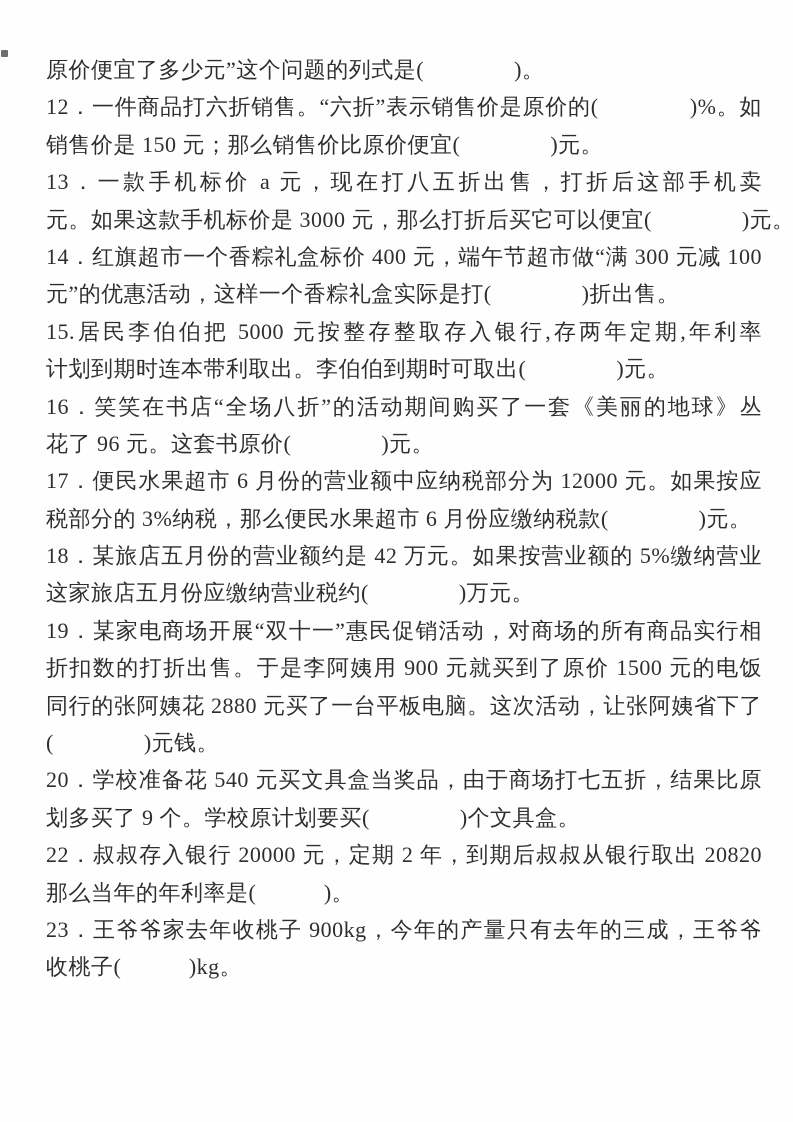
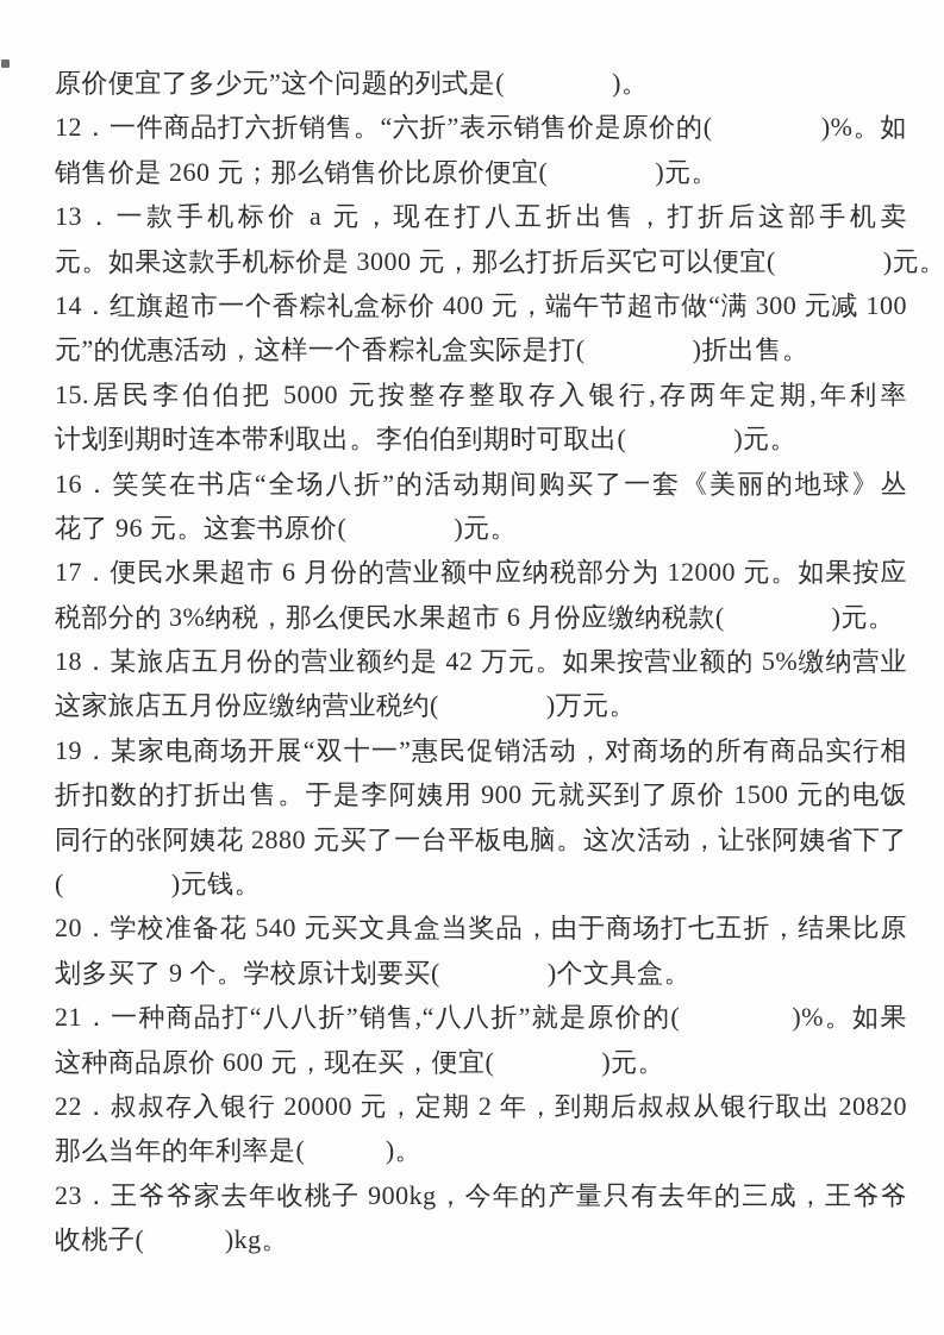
  原价便宜了多少元”这个问题的列式是( )。
  12．一件商品打六折销售。“六折”表示销售价是原价的( )%。如
- 销售价是 150 元；那么销售价比原价便宜( )元。
+ 销售价是 260 元；那么销售价比原价便宜( )元。
  13．一款手机标价 a 元，现在打八五折出售，打折后这部手机卖
  元。如果这款手机标价是 3000 元，那么打折后买它可以便宜( )元。
  14．红旗超市一个香粽礼盒标价 400 元，端午节超市做“满 300 元减 100
  元”的优惠活动，这样一个香粽礼盒实际是打( )折出售。
  15.居民李伯伯把 5000 元按整存整取存入银行,存两年定期,年利率
  计划到期时连本带利取出。李伯伯到期时可取出( )元。
  16．笑笑在书店“全场八折”的活动期间购买了一套《美丽的地球》丛
  花了 96 元。这套书原价( )元。
  17．便民水果超市 6 月份的营业额中应纳税部分为 12000 元。如果按应
  税部分的 3%纳税，那么便民水果超市 6 月份应缴纳税款( )元。
  18．某旅店五月份的营业额约是 42 万元。如果按营业额的 5%缴纳营业
  这家旅店五月份应缴纳营业税约( )万元。
  19．某家电商场开展“双十一”惠民促销活动，对商场的所有商品实行相
  折扣数的打折出售。于是李阿姨用 900 元就买到了原价 1500 元的电饭
  同行的张阿姨花 2880 元买了一台平板电脑。这次活动，让张阿姨省下了
  ( )元钱。
  20．学校准备花 540 元买文具盒当奖品，由于商场打七五折，结果比原
  划多买了 9 个。学校原计划要买( )个文具盒。
+ 21．一种商品打“八八折”销售,“八八折”就是原价的( )%。如果
+ 这种商品原价 600 元，现在买，便宜( )元。
  22．叔叔存入银行 20000 元，定期 2 年，到期后叔叔从银行取出 20820
  那么当年的年利率是( )。
  23．王爷爷家去年收桃子 900kg，今年的产量只有去年的三成，王爷爷
  收桃子( )kg。
